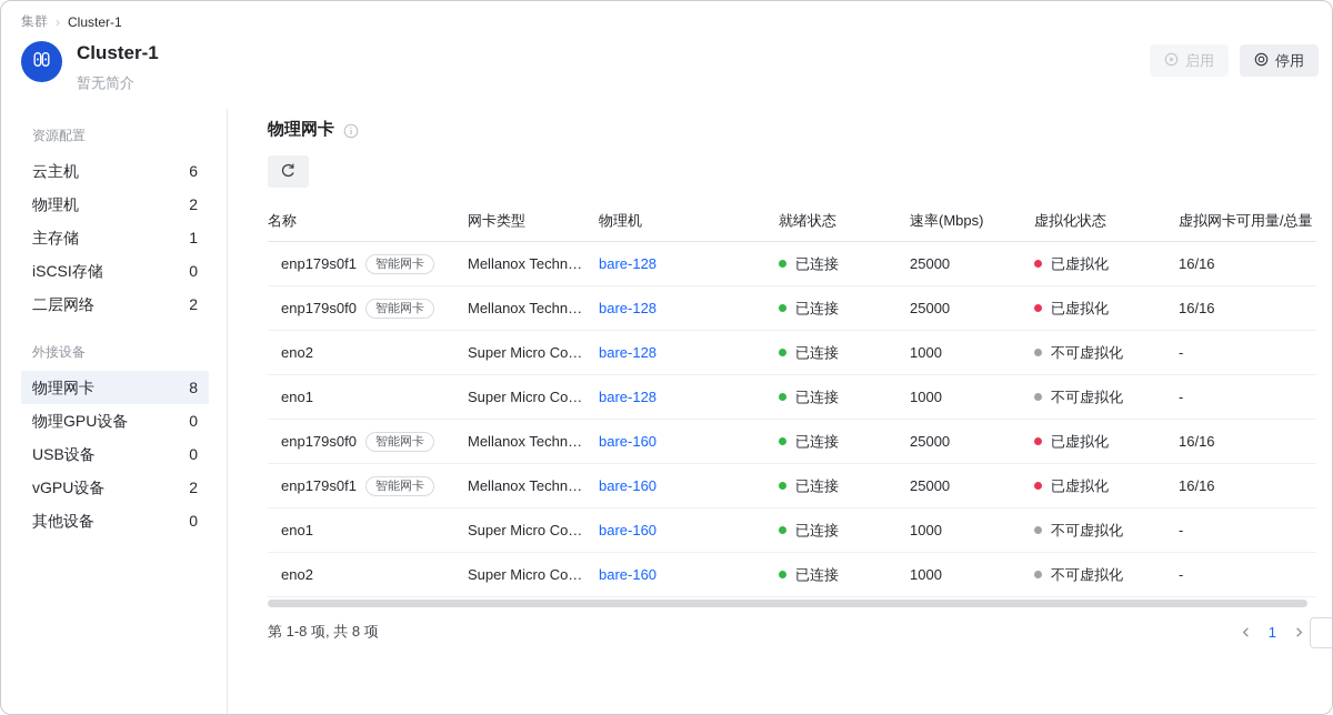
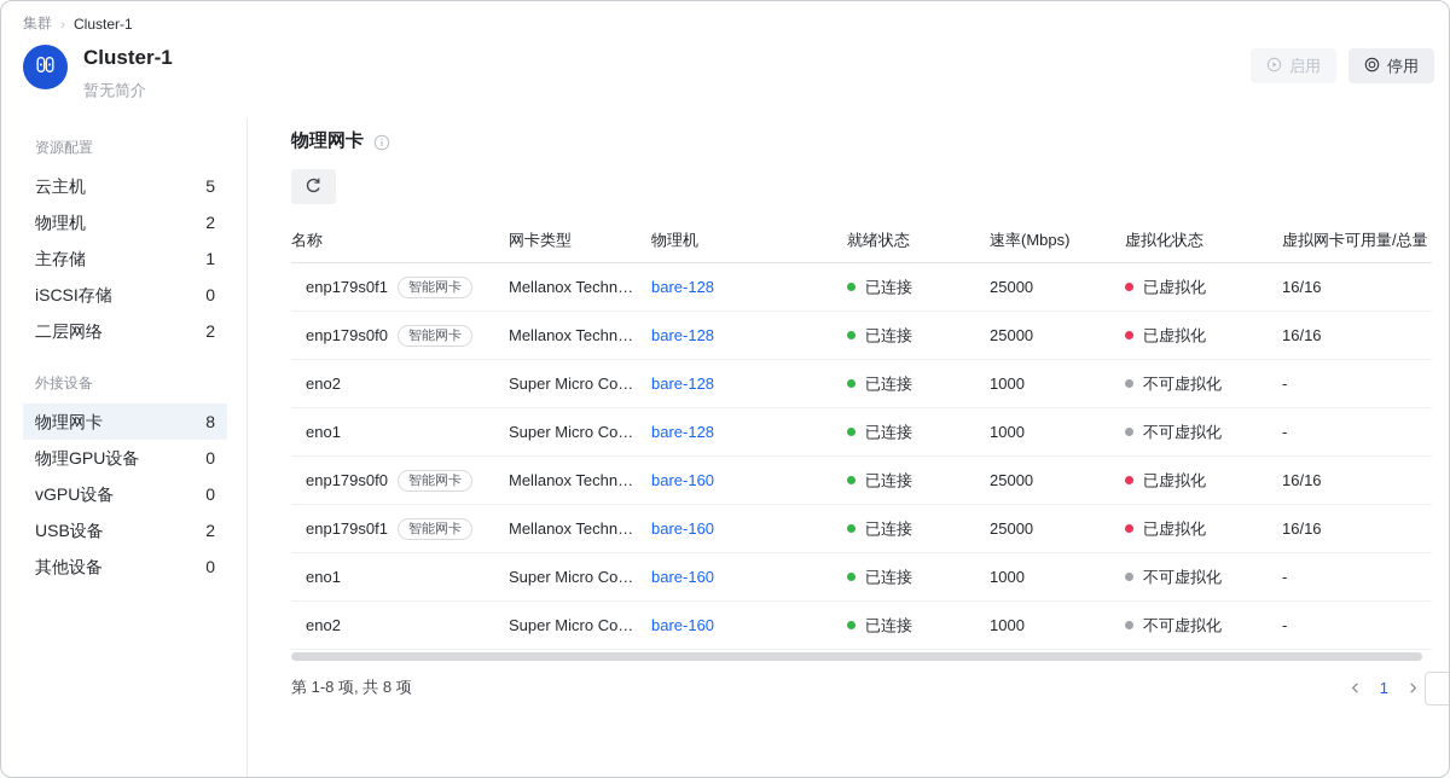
  集群
  ›
  Cluster-1
  Cluster-1
  暂无简介
  启用
  停用
  资源配置
  云主机
- 6
+ 5
  物理机
  2
  主存储
  1
  iSCSI存储
  0
  二层网络
  2
  外接设备
  物理网卡
  8
  物理GPU设备
  0
- USB设备
+ vGPU设备
  0
- vGPU设备
+ USB设备
  2
  其他设备
  0
  物理网卡
  名称
  网卡类型
  物理机
  就绪状态
  速率(Mbps)
  虚拟化状态
  虚拟网卡可用量/总量
  enp179s0f1
  智能网卡
  Mellanox Techn…
  bare-128
  已连接
  25000
  已虚拟化
  16/16
  enp179s0f0
  智能网卡
  Mellanox Techn…
  bare-128
  已连接
  25000
  已虚拟化
  16/16
  eno2
  Super Micro Co…
  bare-128
  已连接
  1000
  不可虚拟化
  -
  eno1
  Super Micro Co…
  bare-128
  已连接
  1000
  不可虚拟化
  -
  enp179s0f0
  智能网卡
  Mellanox Techn…
  bare-160
  已连接
  25000
  已虚拟化
  16/16
  enp179s0f1
  智能网卡
  Mellanox Techn…
  bare-160
  已连接
  25000
  已虚拟化
  16/16
  eno1
  Super Micro Co…
  bare-160
  已连接
  1000
  不可虚拟化
  -
  eno2
  Super Micro Co…
  bare-160
  已连接
  1000
  不可虚拟化
  -
  第 1-8 项, 共 8 项
  1
